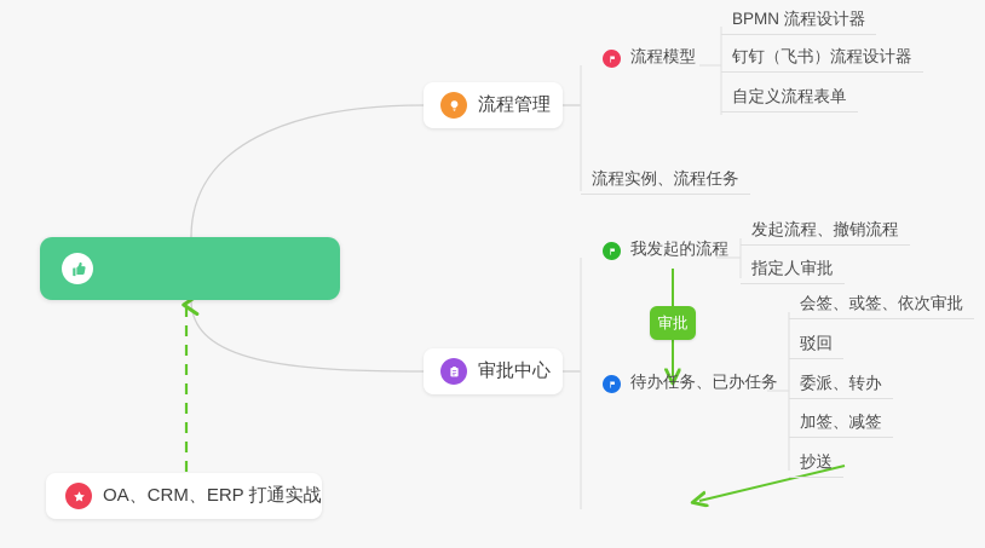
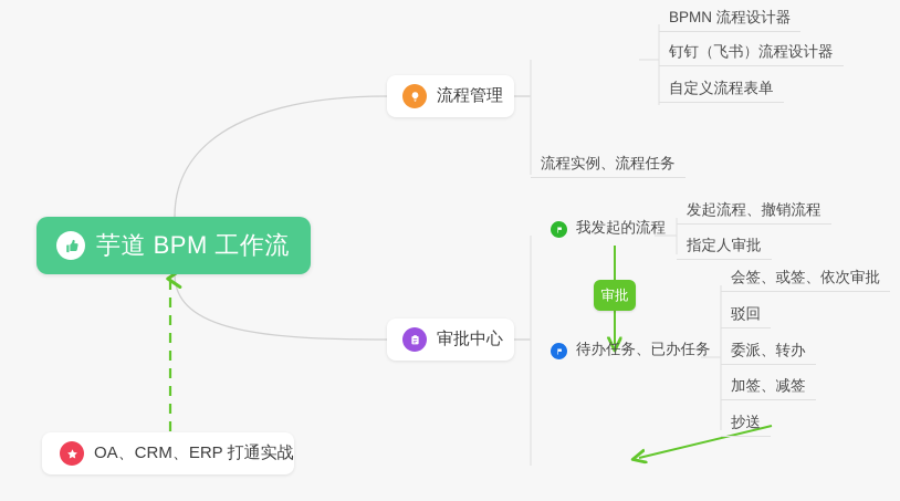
+ 芋道 BPM 工作流
  OA、CRM、ERP 打通实战
  流程管理
- 流程模型
  BPMN 流程设计器
  钉钉（飞书）流程设计器
  自定义流程表单
  流程实例、流程任务
  审批中心
  我发起的流程
  发起流程、撤销流程
  指定人审批
  待办任务、已办任务
  会签、或签、依次审批
  驳回
  委派、转办
  加签、减签
  抄送
  审批
